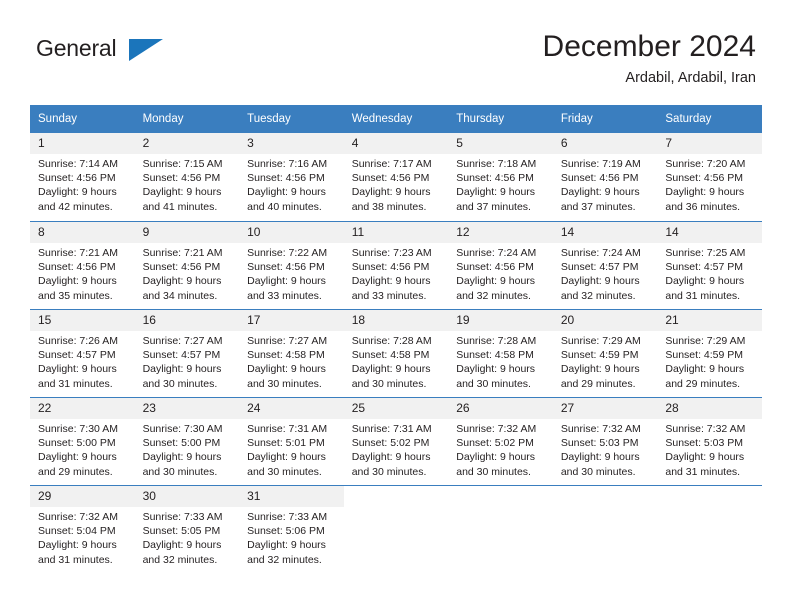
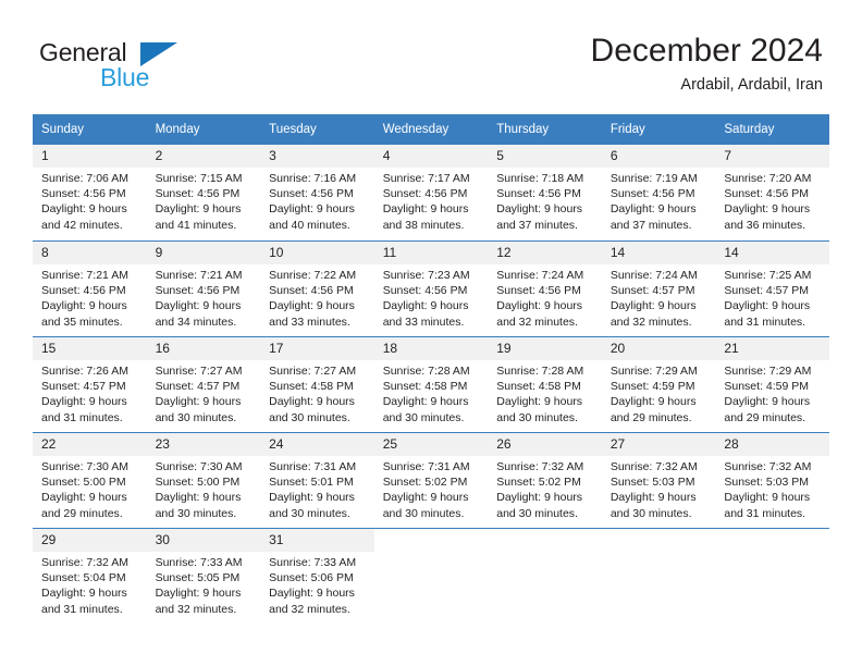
  General
+ Blue
  December 2024
  Ardabil, Ardabil, Iran
  Sunday	Monday	Tuesday	Wednesday	Thursday	Friday	Saturday
- 1Sunrise: 7:14 AMSunset: 4:56 PMDaylight: 9 hoursand 42 minutes.	2Sunrise: 7:15 AMSunset: 4:56 PMDaylight: 9 hoursand 41 minutes.	3Sunrise: 7:16 AMSunset: 4:56 PMDaylight: 9 hoursand 40 minutes.	4Sunrise: 7:17 AMSunset: 4:56 PMDaylight: 9 hoursand 38 minutes.	5Sunrise: 7:18 AMSunset: 4:56 PMDaylight: 9 hoursand 37 minutes.	6Sunrise: 7:19 AMSunset: 4:56 PMDaylight: 9 hoursand 37 minutes.	7Sunrise: 7:20 AMSunset: 4:56 PMDaylight: 9 hoursand 36 minutes.
+ 1Sunrise: 7:06 AMSunset: 4:56 PMDaylight: 9 hoursand 42 minutes.	2Sunrise: 7:15 AMSunset: 4:56 PMDaylight: 9 hoursand 41 minutes.	3Sunrise: 7:16 AMSunset: 4:56 PMDaylight: 9 hoursand 40 minutes.	4Sunrise: 7:17 AMSunset: 4:56 PMDaylight: 9 hoursand 38 minutes.	5Sunrise: 7:18 AMSunset: 4:56 PMDaylight: 9 hoursand 37 minutes.	6Sunrise: 7:19 AMSunset: 4:56 PMDaylight: 9 hoursand 37 minutes.	7Sunrise: 7:20 AMSunset: 4:56 PMDaylight: 9 hoursand 36 minutes.
  8Sunrise: 7:21 AMSunset: 4:56 PMDaylight: 9 hoursand 35 minutes.	9Sunrise: 7:21 AMSunset: 4:56 PMDaylight: 9 hoursand 34 minutes.	10Sunrise: 7:22 AMSunset: 4:56 PMDaylight: 9 hoursand 33 minutes.	11Sunrise: 7:23 AMSunset: 4:56 PMDaylight: 9 hoursand 33 minutes.	12Sunrise: 7:24 AMSunset: 4:56 PMDaylight: 9 hoursand 32 minutes.	14Sunrise: 7:24 AMSunset: 4:57 PMDaylight: 9 hoursand 32 minutes.	14Sunrise: 7:25 AMSunset: 4:57 PMDaylight: 9 hoursand 31 minutes.
  15Sunrise: 7:26 AMSunset: 4:57 PMDaylight: 9 hoursand 31 minutes.	16Sunrise: 7:27 AMSunset: 4:57 PMDaylight: 9 hoursand 30 minutes.	17Sunrise: 7:27 AMSunset: 4:58 PMDaylight: 9 hoursand 30 minutes.	18Sunrise: 7:28 AMSunset: 4:58 PMDaylight: 9 hoursand 30 minutes.	19Sunrise: 7:28 AMSunset: 4:58 PMDaylight: 9 hoursand 30 minutes.	20Sunrise: 7:29 AMSunset: 4:59 PMDaylight: 9 hoursand 29 minutes.	21Sunrise: 7:29 AMSunset: 4:59 PMDaylight: 9 hoursand 29 minutes.
  22Sunrise: 7:30 AMSunset: 5:00 PMDaylight: 9 hoursand 29 minutes.	23Sunrise: 7:30 AMSunset: 5:00 PMDaylight: 9 hoursand 30 minutes.	24Sunrise: 7:31 AMSunset: 5:01 PMDaylight: 9 hoursand 30 minutes.	25Sunrise: 7:31 AMSunset: 5:02 PMDaylight: 9 hoursand 30 minutes.	26Sunrise: 7:32 AMSunset: 5:02 PMDaylight: 9 hoursand 30 minutes.	27Sunrise: 7:32 AMSunset: 5:03 PMDaylight: 9 hoursand 30 minutes.	28Sunrise: 7:32 AMSunset: 5:03 PMDaylight: 9 hoursand 31 minutes.
  29Sunrise: 7:32 AMSunset: 5:04 PMDaylight: 9 hoursand 31 minutes.	30Sunrise: 7:33 AMSunset: 5:05 PMDaylight: 9 hoursand 32 minutes.	31Sunrise: 7:33 AMSunset: 5:06 PMDaylight: 9 hoursand 32 minutes.
